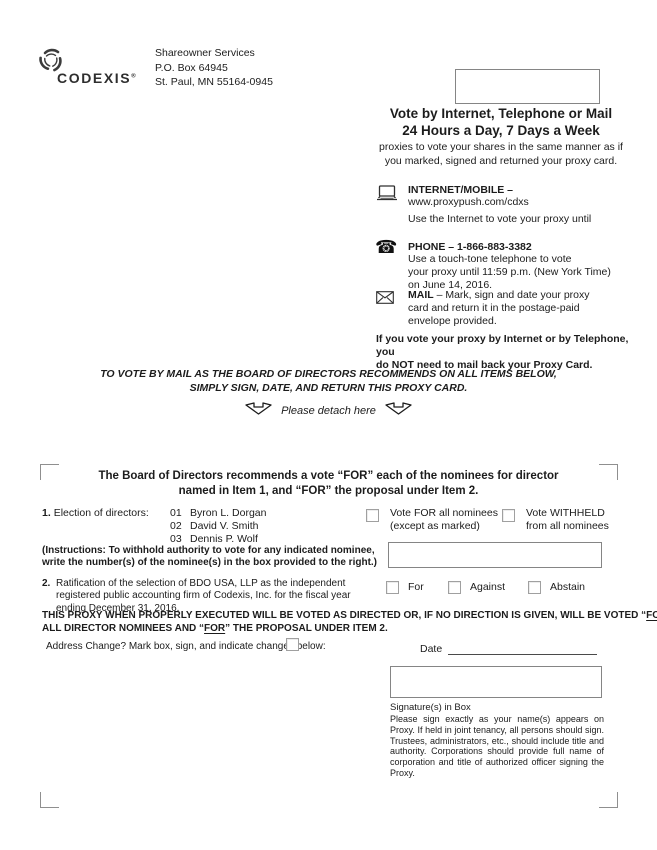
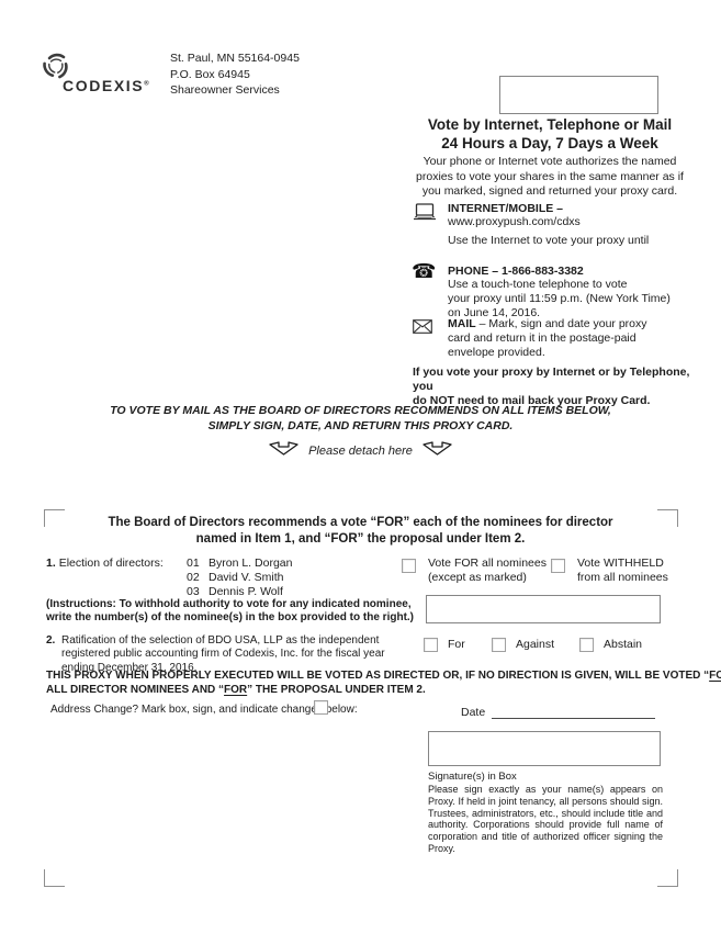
  CODEXIS
- Shareowner Services
+ St. Paul, MN 55164-0945
  P.O. Box 64945
- St. Paul, MN 55164-0945
+ Shareowner Services
  Vote by Internet, Telephone or Mail
  24 Hours a Day, 7 Days a Week
+ Your phone or Internet vote authorizes the named
  proxies to vote your shares in the same manner as if
  you marked, signed and returned your proxy card.
  INTERNET/MOBILE –
  www.proxypush.com/cdxs
  Use the Internet to vote your proxy until
  ☎
  PHONE – 1-866-883-3382
  Use a touch-tone telephone to vote
  your proxy until 11:59 p.m. (New York Time)
  on June 14, 2016.
  MAIL – Mark, sign and date your proxy
  card and return it in the postage-paid
  envelope provided.
  If you vote your proxy by Internet or by Telephone, you
  do NOT need to mail back your Proxy Card.
  TO VOTE BY MAIL AS THE BOARD OF DIRECTORS RECOMMENDS ON ALL ITEMS BELOW,
  SIMPLY SIGN, DATE, AND RETURN THIS PROXY CARD.
  Please detach here
  The Board of Directors recommends a vote “FOR” each of the nominees for director
  named in Item 1, and “FOR” the proposal under Item 2.
  1. Election of directors:
  01 Byron L. Dorgan
  02 David V. Smith
  03 Dennis P. Wolf
  Vote FOR all nominees
  (except as marked)
  Vote WITHHELD
  from all nominees
  (Instructions: To withhold authority to vote for any indicated nominee,
  write the number(s) of the nominee(s) in the box provided to the right.)
  2.
  Ratification of the selection of BDO USA, LLP as the independent
  registered public accounting firm of Codexis, Inc. for the fiscal year
  ending December 31, 2016.
  For
  Against
  Abstain
  THIS PROXY WHEN PROPERLY EXECUTED WILL BE VOTED AS DIRECTED OR, IF NO DIRECTION IS GIVEN, WILL BE VOTED “FO
  ALL DIRECTOR NOMINEES AND “FOR” THE PROPOSAL UNDER ITEM 2.
  Address Change? Mark box, sign, and indicate chang below:
  Date
  Signature(s) in Box
  Please sign exactly as your name(s) appears on Proxy. If held in joint tenancy, all persons should sign. Trustees, administrators, etc., should include title and authority. Corporations should provide full name of corporation and title of authorized officer signing the Proxy.
